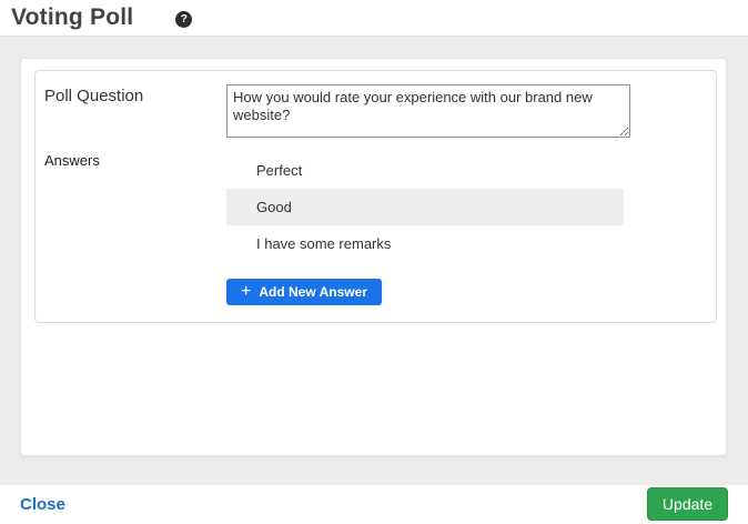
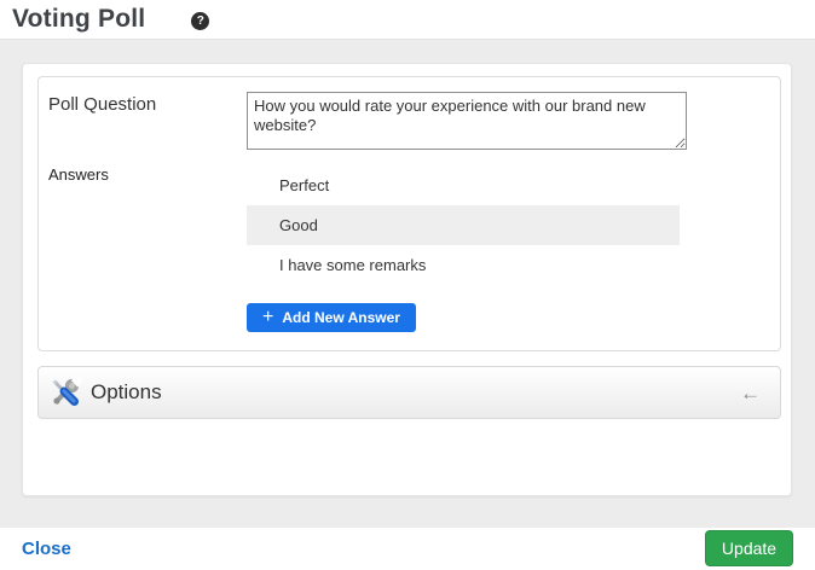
  Voting Poll
  ?
  Poll Question
  Answers
  Perfect
  Good
  I have some remarks
  +
  Add New Answer
+ Options
+ ←
  Close
  Update
